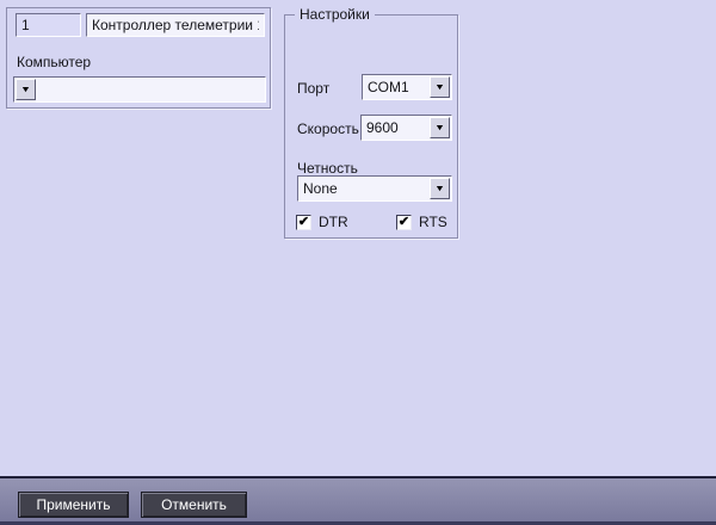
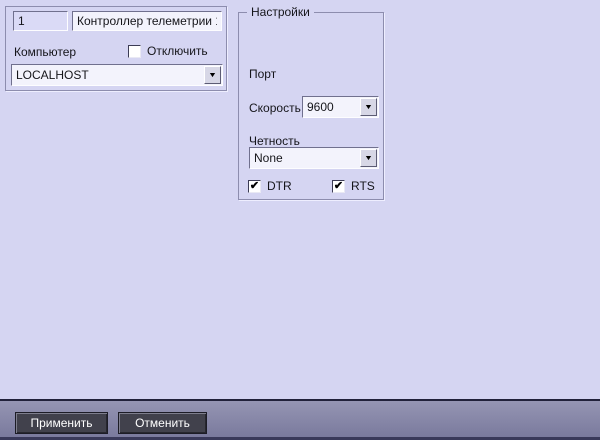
  1
  Контроллер телеметрии
  Компьютер
+ Отключить
+ LOCALHOST
  Настройки
  Порт
- COM1
  Скорость
  9600
  Четность
  None
  ✔
  DTR
  ✔
  RTS
  Применить
  Отменить
